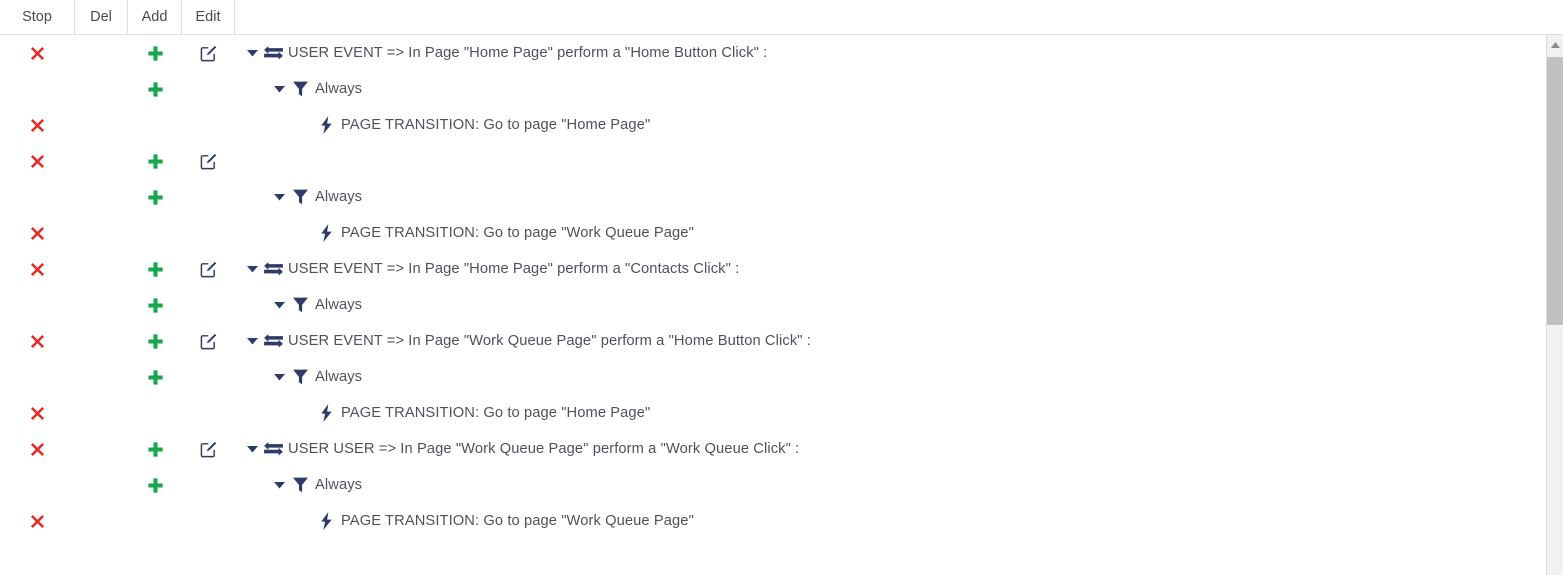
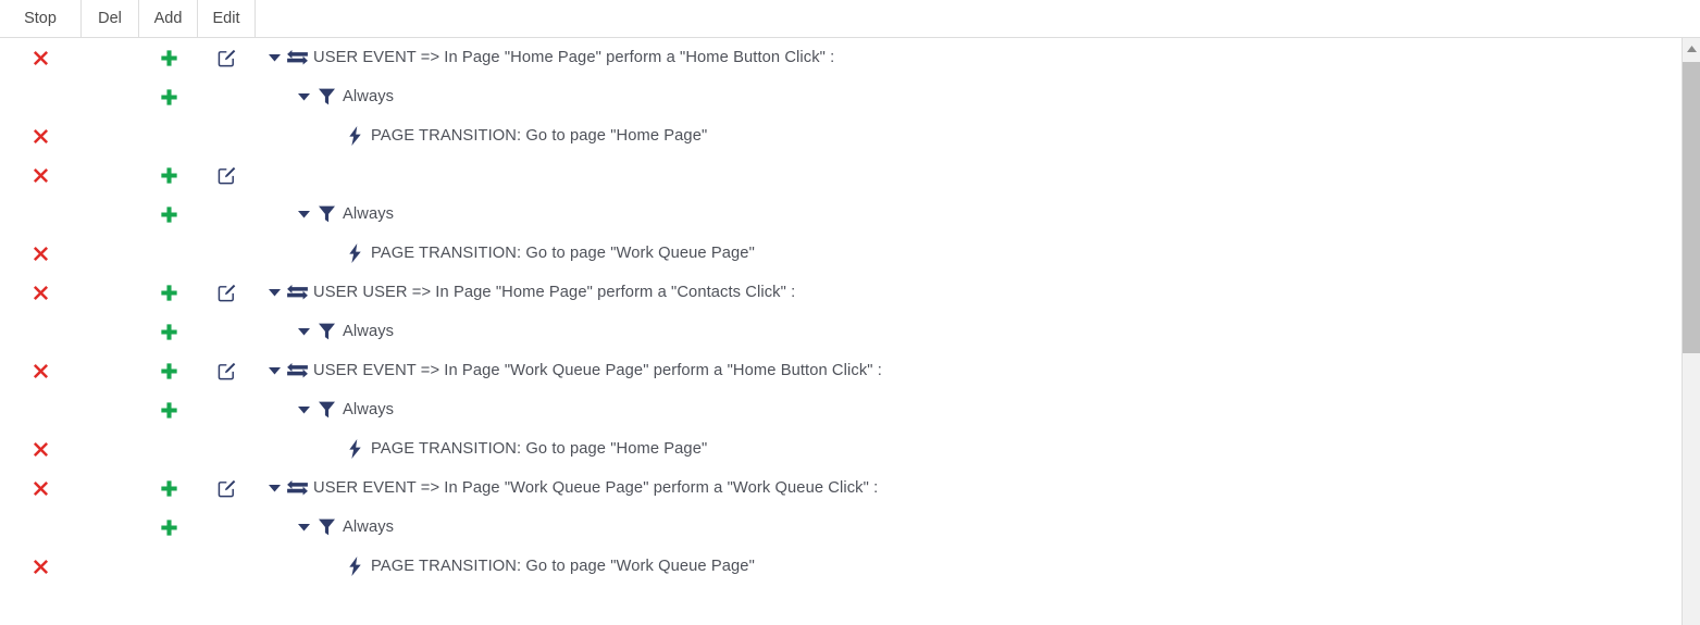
  Stop
  Del
  Add
  Edit
  USER EVENT => In Page "Home Page" perform a "Home Button Click" :
  Always
  PAGE TRANSITION: Go to page "Home Page"
  Always
  PAGE TRANSITION: Go to page "Work Queue Page"
- USER EVENT => In Page "Home Page" perform a "Contacts Click" :
+ USER USER => In Page "Home Page" perform a "Contacts Click" :
  Always
  USER EVENT => In Page "Work Queue Page" perform a "Home Button Click" :
  Always
  PAGE TRANSITION: Go to page "Home Page"
- USER USER => In Page "Work Queue Page" perform a "Work Queue Click" :
+ USER EVENT => In Page "Work Queue Page" perform a "Work Queue Click" :
  Always
  PAGE TRANSITION: Go to page "Work Queue Page"
